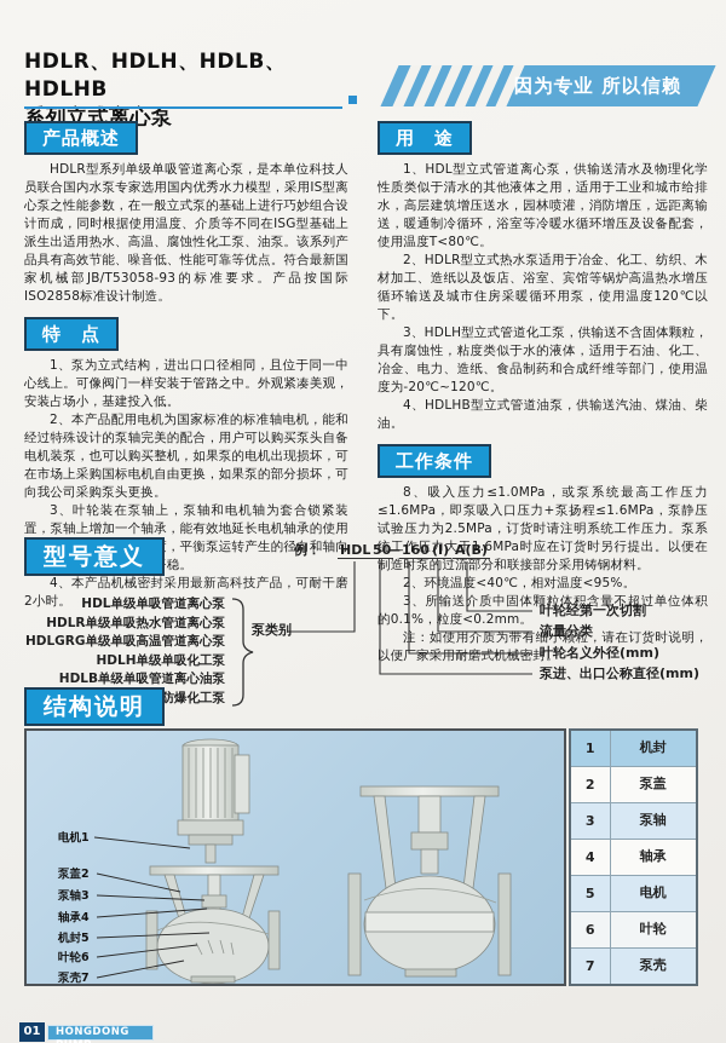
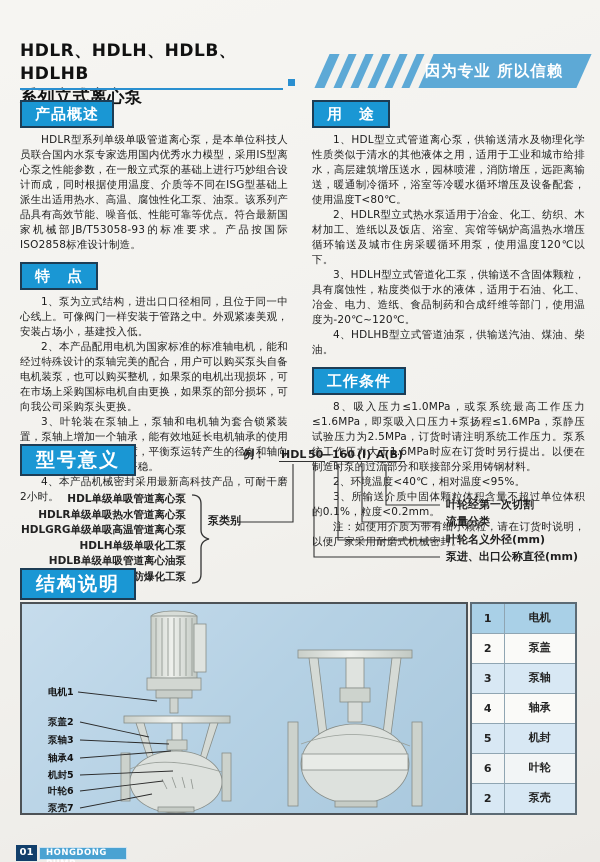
  HDLR、HDLH、HDLB、HDLHB
  系列立式离心泵
  因为专业 所以信赖
  产品概述
  HDLR型系列单级单吸管道离心泵，是本单位科技人员联合国内水泵专家选用国内优秀水力模型，采用IS型离心泵之性能参数，在一般立式泵的基础上进行巧妙组合设计而成，同时根据使用温度、介质等不同在ISG型基础上派生出适用热水、高温、腐蚀性化工泵、油泵。该系列产品具有高效节能、噪音低、性能可靠等优点。符合最新国家机械部JB/T53058-93的标准要求。产品按国际ISO2858标准设计制造。
  特 点
  1、泵为立式结构，进出口口径相同，且位于同一中心线上。可像阀门一样安装于管路之中。外观紧凑美观，安装占场小，基建投入低。
  2、本产品配用电机为国家标准的标准轴电机，能和经过特殊设计的泵轴完美的配合，用户可以购买泵头自备电机装泵，也可以购买整机，如果泵的电机出现损坏，可在市场上采购国标电机自由更换，如果泵的部分损坏，可向我公司采购泵头更换。
  3、叶轮装在泵轴上，泵轴和电机轴为套合锁紧装置，泵轴上增加一个轴承，能有效地延长电机轴承的使用，平衡泵运转产生的径向和轴向稳。
  4、本产品机械密封采用最新高科技产品，可耐干磨2小时。
  用 途
  1、HDL型立式管道离心泵，供输送清水及物理化学性质类似于清水的其他液体之用，适用于工业和城市给排水，高层建筑增压送水，园林喷灌，消防增压，远距离输送，暖通制冷循环，浴室等冷暖水循环增压及设备配套，使用温度T<80℃。
  2、HDLR型立式热水泵适用于冶金、化工、纺织、木材加工、造纸以及饭店、浴室、宾馆等锅炉高温热水增压循环输送及城市住房采暖循环用泵，使用温度120℃以下。
  3、HDLH型立式管道化工泵，供输送不含固体颗粒，具有腐蚀性，粘度类似于水的液体，适用于石油、化工、冶金、电力、造纸、食品制药和合成纤维等部门，使用温度为-20℃~120℃。
  4、HDLHB型立式管道油泵，供输送汽油、煤油、柴油。
  工作条件
  8、吸入压力≤1.0MPa，或泵系统最高工作压力≤1.6MPa，即泵吸入口压力+泵扬程≤1.6MPa，泵静压试验压力为2.5MPa，订货时请注明系统工作压力。泵系统工作压力大于1.6MPa时应在订货时另行提出。以便在制造时泵的过流部分和联接部分采用铸钢材料。
  2、环境温度<40℃，相对温度<95%。
  3、所输送介质中固体颗粒体积含量不超过单位体积的0.1%，粒度<0.2mm。
  ：如使用介质为带有细小颗粒，请在订货时说明，以便厂家采用耐磨式机械密封。
  型号意义
  例：
  HDL
  50
  —
  160
  (I)
  A(B)
  HDL单级单吸管道离心泵
  HDLR单级单吸热水管道离心泵
  HDLGRG单级单吸高温管道离心泵
  HDLH单级单吸化工泵
  HDLB单级单吸管道离心油泵
  泵类别
  叶轮经第一次切割
  流量分类
  叶轮名义外径(mm)
  泵进、出口公称直径(mm)
  结构说明
  电机1
  泵盖2
  泵轴3
  轴承4
  机封5
  叶轮6
  泵壳7
- 1	机封
+ 1	电机
  2	泵盖
  3	泵轴
  4	轴承
- 5	电机
+ 5	机封
  6	叶轮
- 7	泵壳
+ 2	泵壳
  01
